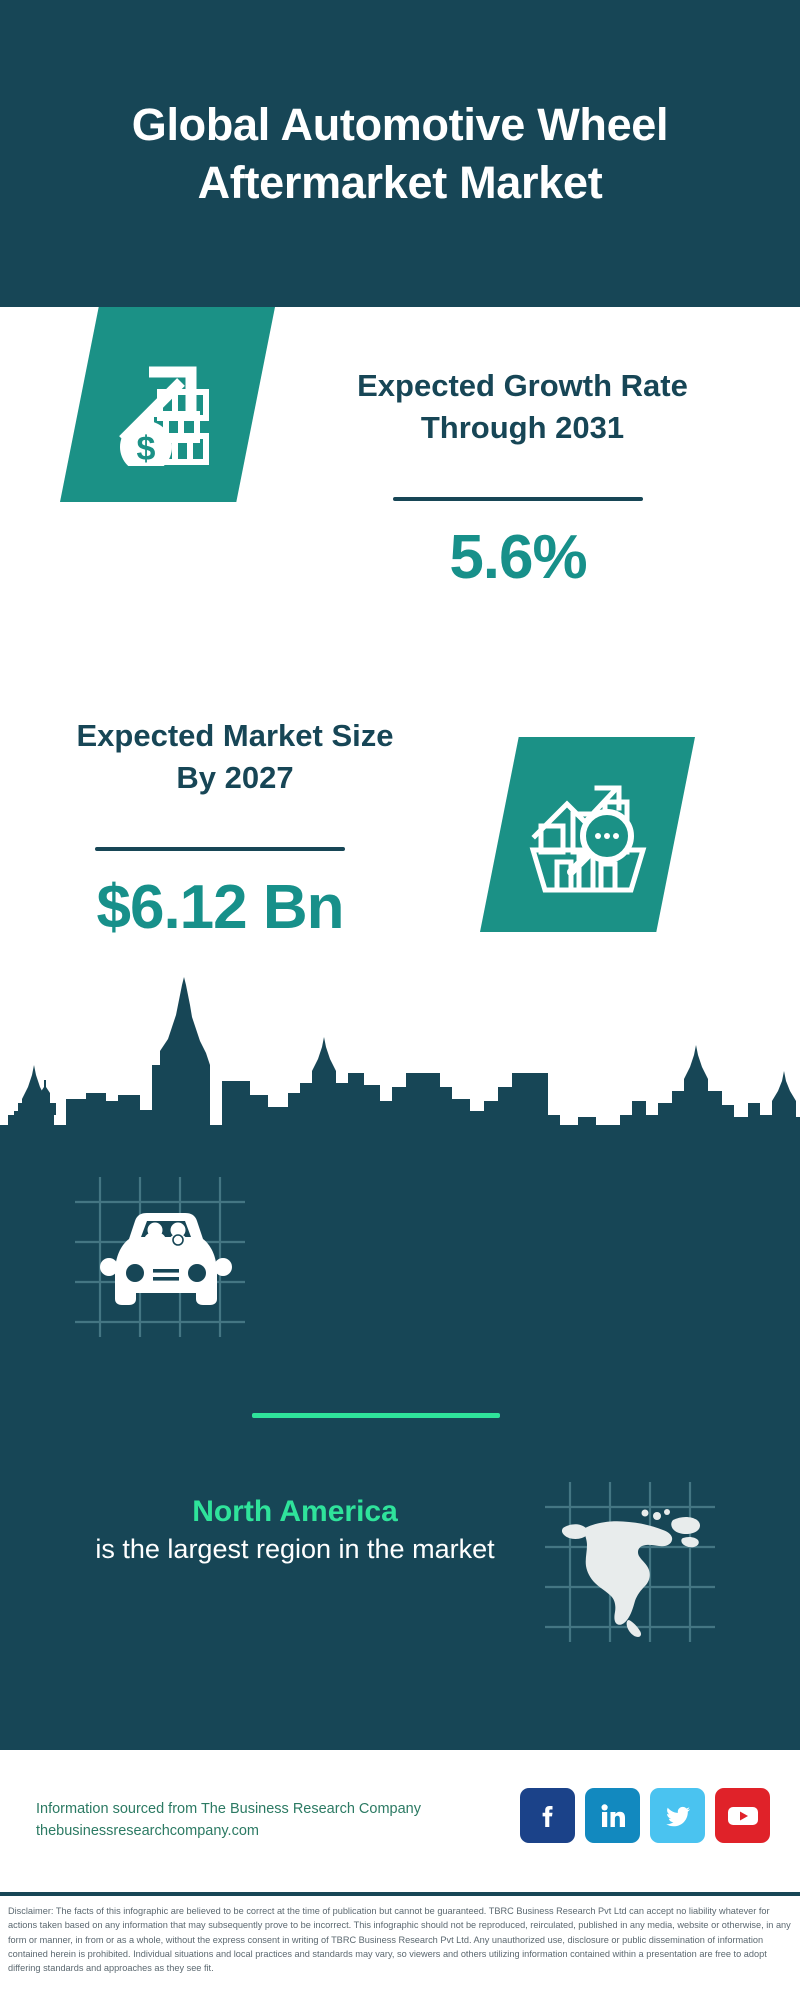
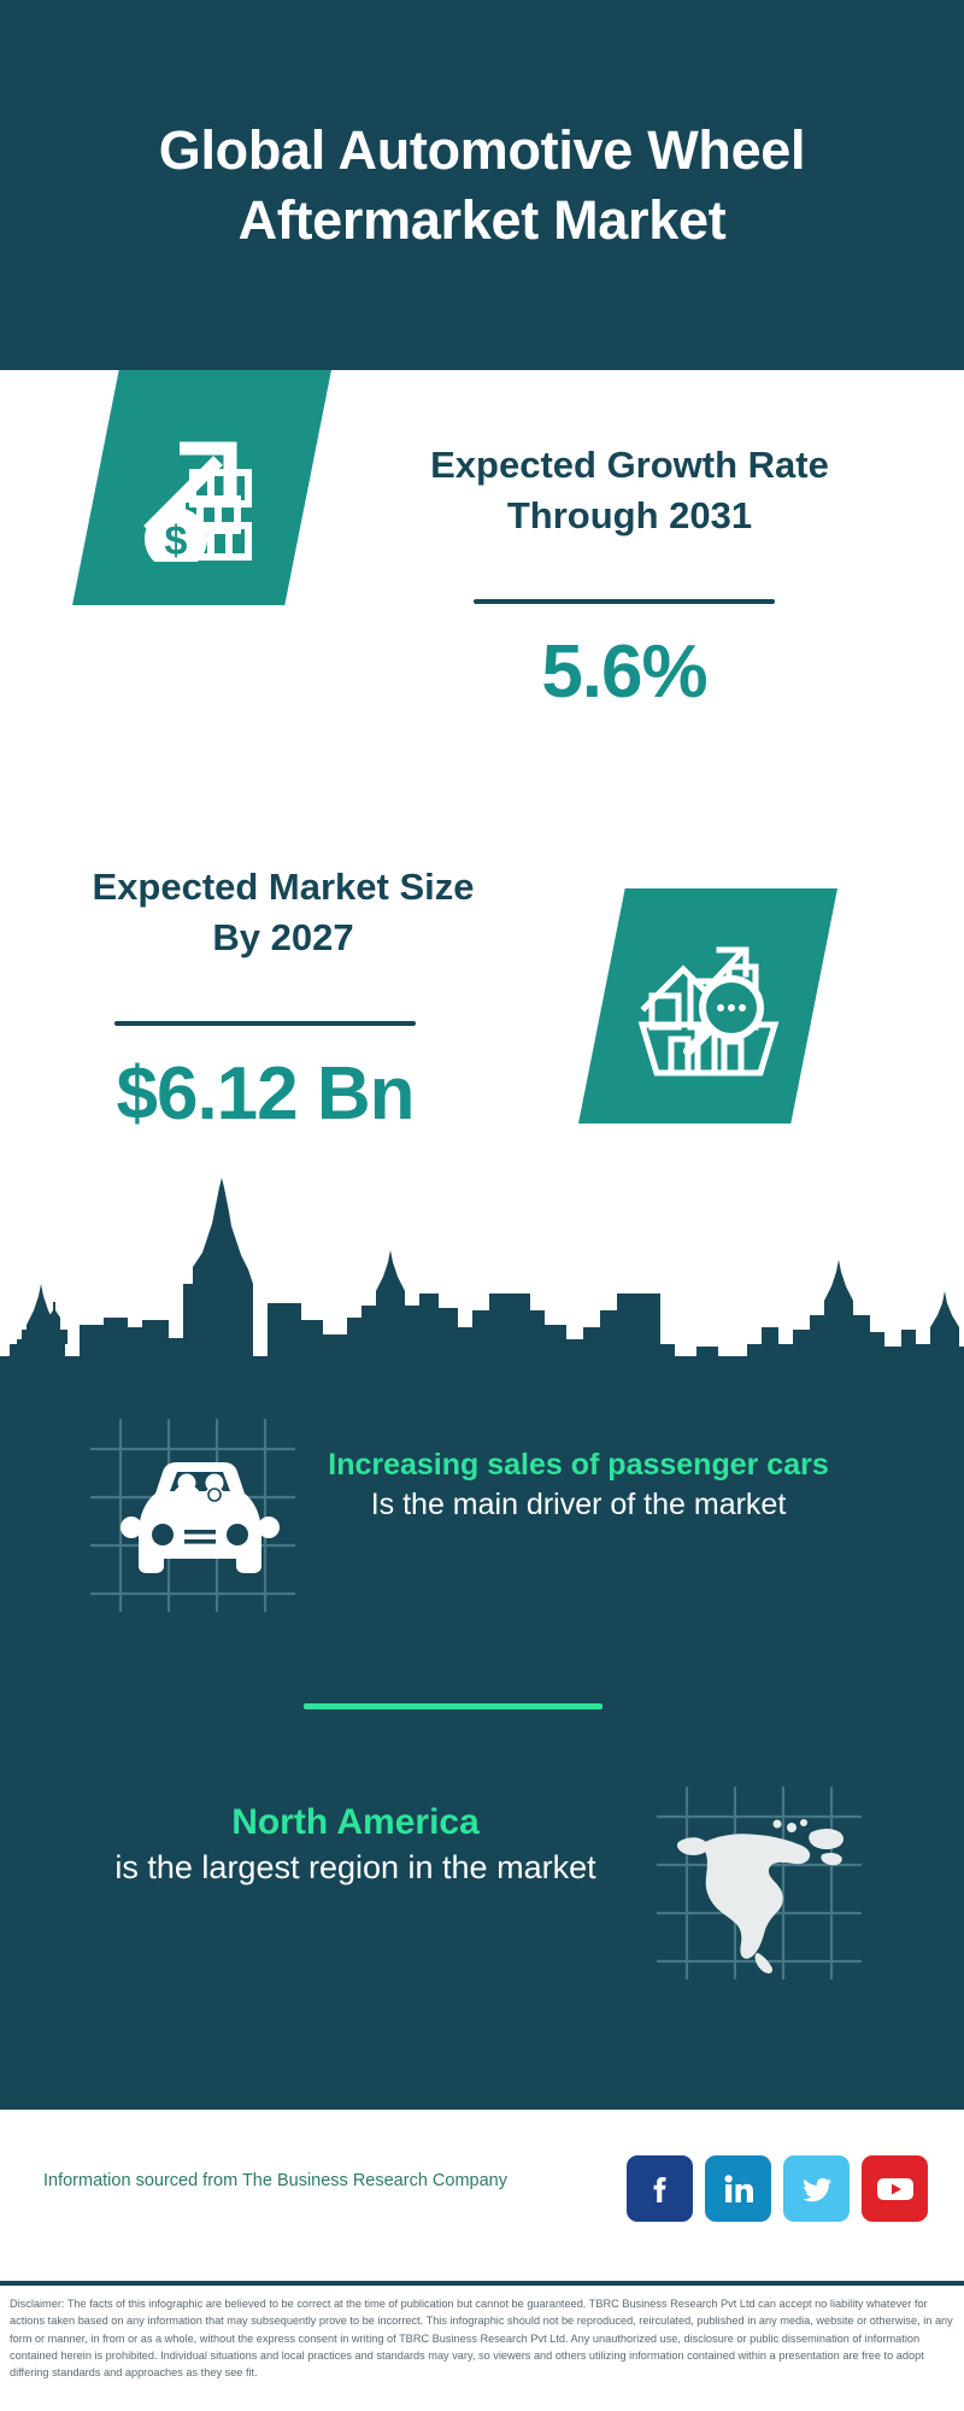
  Global Automotive Wheel Aftermarket Market
  $
  Expected Growth Rate Through 2031
  5.6%
  Expected Market Size By 2027
  $6.12 Bn
+ Increasing sales of passenger cars
+ Is the main driver of the market
  North America
  is the largest region in the market
  Information sourced from The Business Research Company
- thebusinessresearchcompany.com
  Disclaimer: The facts of this infographic are believed to be correct at the time of publication but cannot be guaranteed. TBRC Business Research Pvt Ltd can accept no liability whatever for actions taken based on any information that may subsequently prove to be incorrect. This infographic should not be reproduced, reirculated, published in any media, website or otherwise, in any form or manner, in from or as a whole, without the express consent in writing of TBRC Business Research Pvt Ltd. Any unauthorized use, disclosure or public dissemination of information contained herein is prohibited. Individual situations and local practices and standards may vary, so viewers and others utilizing information contained within a presentation are free to adopt differing standards and approaches as they see fit.
